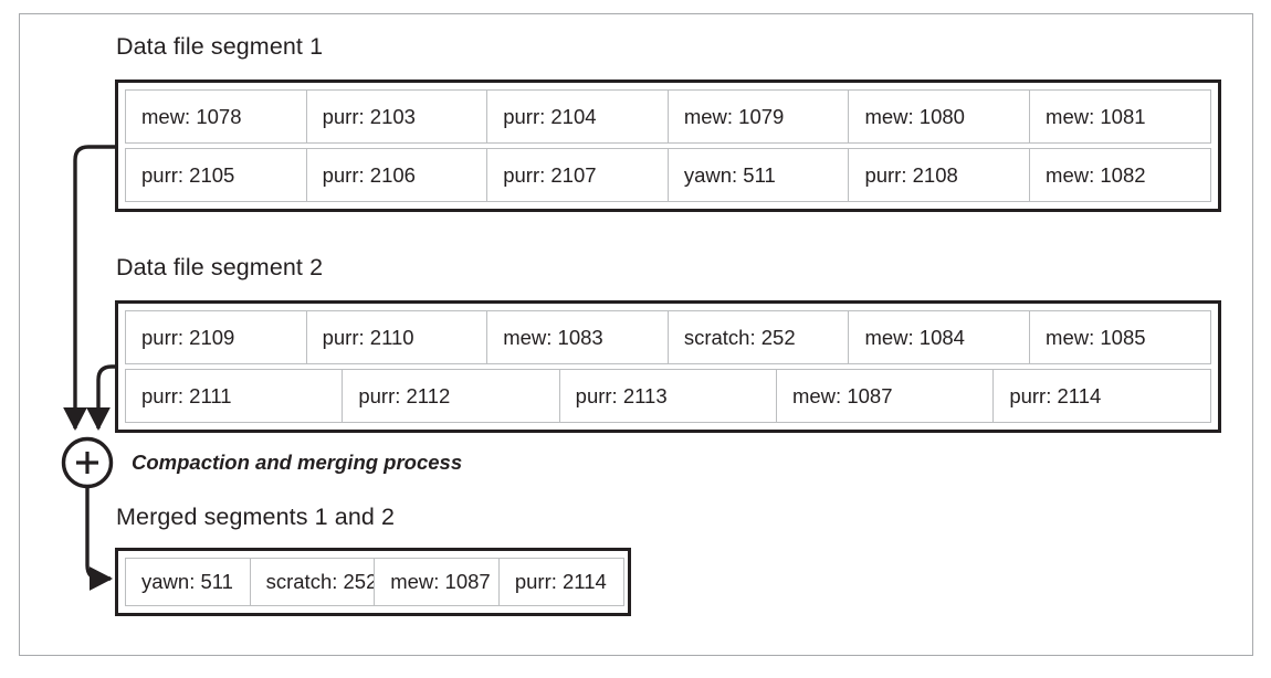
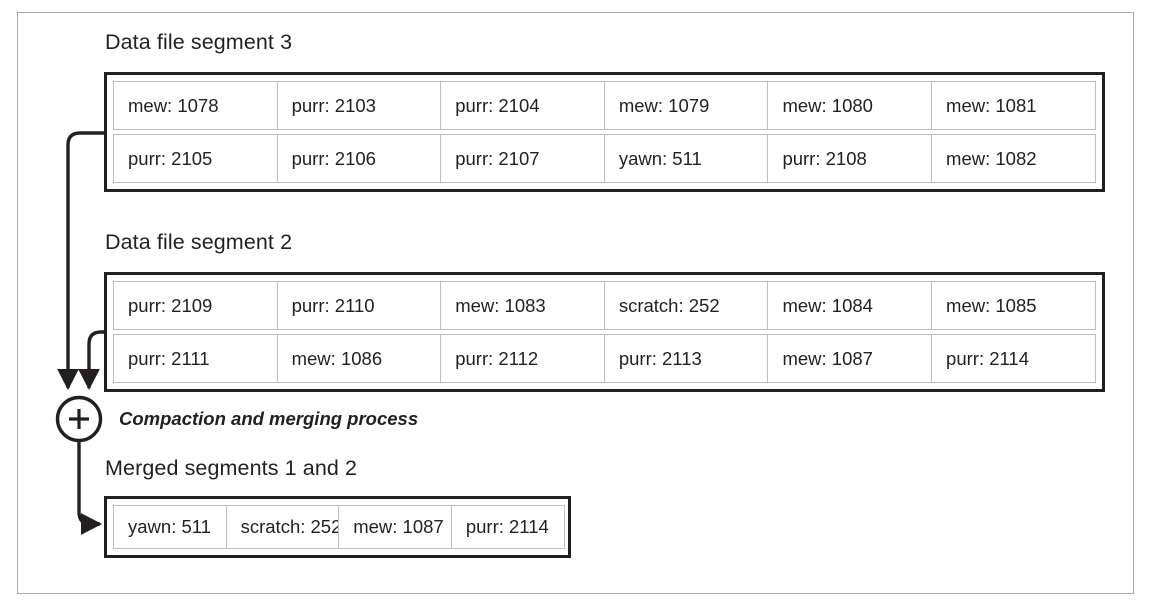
- Data file segment 1
+ Data file segment 3
  mew: 1078
  purr: 2103
  purr: 2104
  mew: 1079
  mew: 1080
  mew: 1081
  purr: 2105
  purr: 2106
  purr: 2107
  yawn: 511
  purr: 2108
  mew: 1082
  Data file segment 2
  purr: 2109
  purr: 2110
  mew: 1083
  scratch: 252
  mew: 1084
  mew: 1085
  purr: 2111
+ mew: 1086
  purr: 2112
  purr: 2113
  mew: 1087
  purr: 2114
  Compaction and merging process
  Merged segments 1 and 2
  yawn: 511
  scratch: 252
  mew: 1087
  purr: 2114
